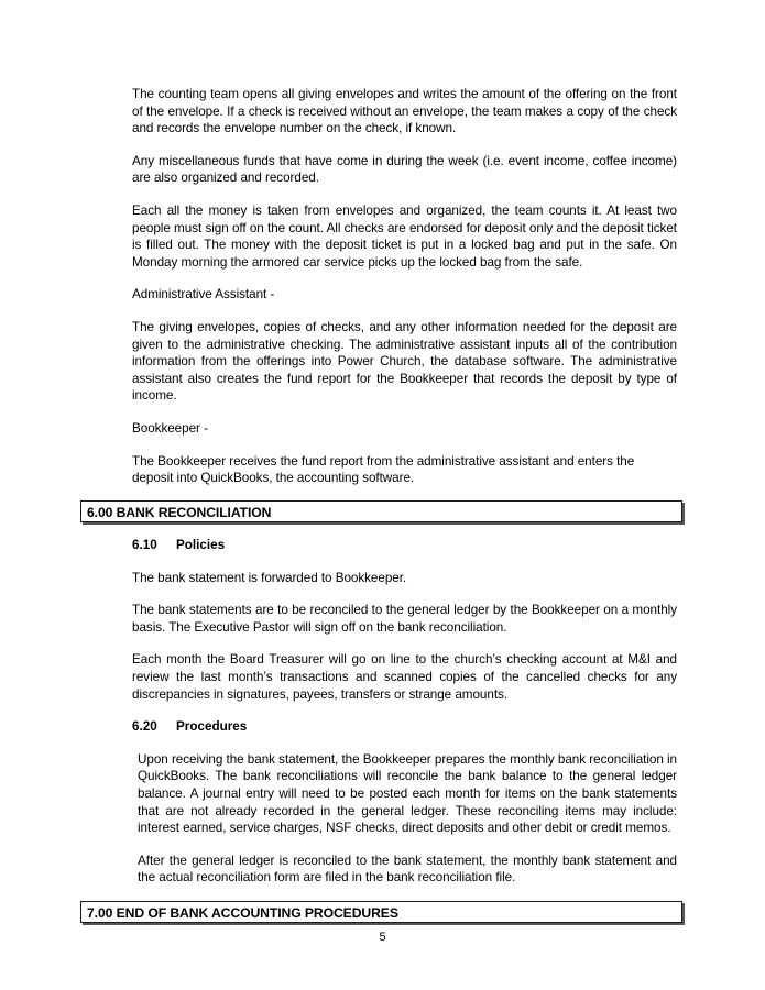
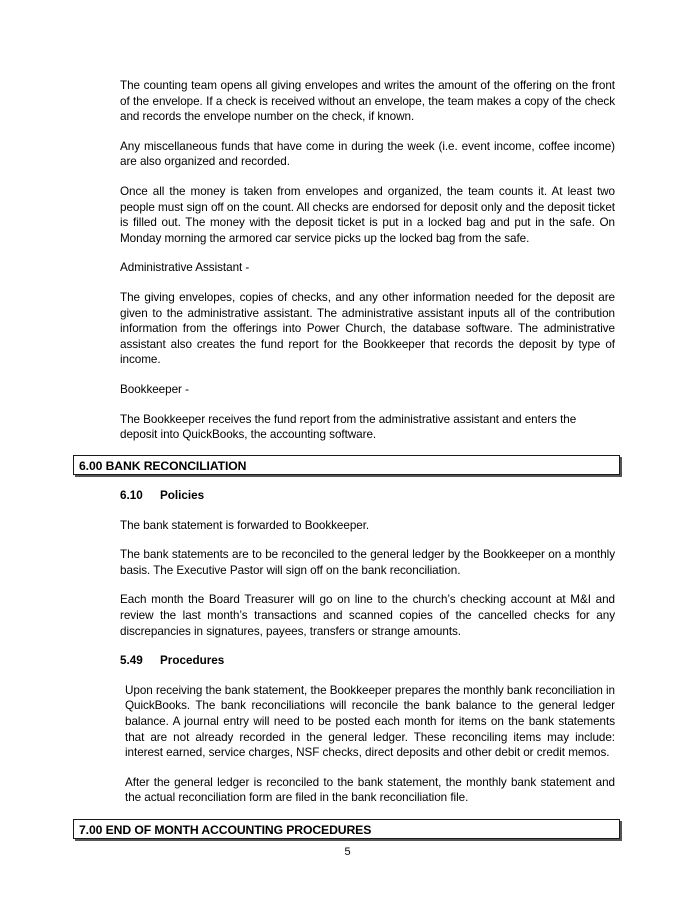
  The counting team opens all giving envelopes and writes the amount of the offering on the front of the envelope. If a check is received without an envelope, the team makes a copy of the check and records the envelope number on the check, if known.
  Any miscellaneous funds that have come in during the week (i.e. event income, coffee income) are also organized and recorded.
- Each all the money is taken from envelopes and organized, the team counts it. At least two people must sign off on the count. All checks are endorsed for deposit only and the deposit ticket is filled out. The money with the deposit ticket is put in a locked bag and put in the safe. On Monday morning the armored car service picks up the locked bag from the safe.
+ Once all the money is taken from envelopes and organized, the team counts it. At least two people must sign off on the count. All checks are endorsed for deposit only and the deposit ticket is filled out. The money with the deposit ticket is put in a locked bag and put in the safe. On Monday morning the armored car service picks up the locked bag from the safe.
  Administrative Assistant -
- The giving envelopes, copies of checks, and any other information needed for the deposit are given to the administrative checking. The administrative assistant inputs all of the contribution information from the offerings into Power Church, the database software. The administrative assistant also creates the fund report for the Bookkeeper that records the deposit by type of income.
+ The giving envelopes, copies of checks, and any other information needed for the deposit are given to the administrative assistant. The administrative assistant inputs all of the contribution information from the offerings into Power Church, the database software. The administrative assistant also creates the fund report for the Bookkeeper that records the deposit by type of income.
  Bookkeeper -
  The Bookkeeper receives the fund report from the administrative assistant and enters the deposit into QuickBooks, the accounting software.
  6.00 BANK RECONCILIATION
  6.10 Policies
  The bank statement is forwarded to Bookkeeper.
  The bank statements are to be reconciled to the general ledger by the Bookkeeper on a monthly basis. The Executive Pastor will sign off on the bank reconciliation.
  Each month the Board Treasurer will go on line to the church’s checking account at M&I and review the last month’s transactions and scanned copies of the cancelled checks for any discrepancies in signatures, payees, transfers or strange amounts.
- 6.20 Procedures
+ 5.49 Procedures
  Upon receiving the bank statement, the Bookkeeper prepares the monthly bank reconciliation in QuickBooks. The bank reconciliations will reconcile the bank balance to the general ledger balance. A journal entry will need to be posted each month for items on the bank statements that are not already recorded in the general ledger. These reconciling items may include: interest earned, service charges, NSF checks, direct deposits and other debit or credit memos.
  After the general ledger is reconciled to the bank statement, the monthly bank statement and the actual reconciliation form are filed in the bank reconciliation file.
- 7.00 END OF BANK ACCOUNTING PROCEDURES
+ 7.00 END OF MONTH ACCOUNTING PROCEDURES
  5
